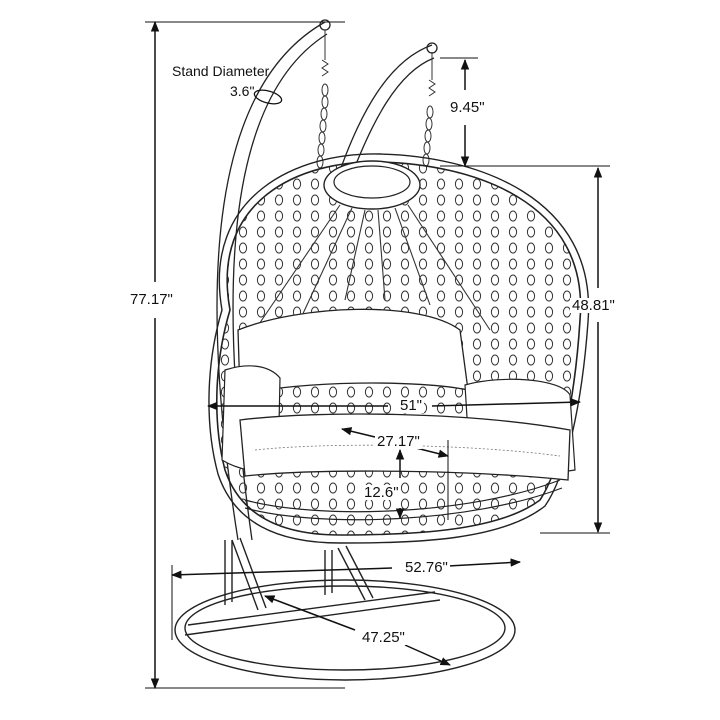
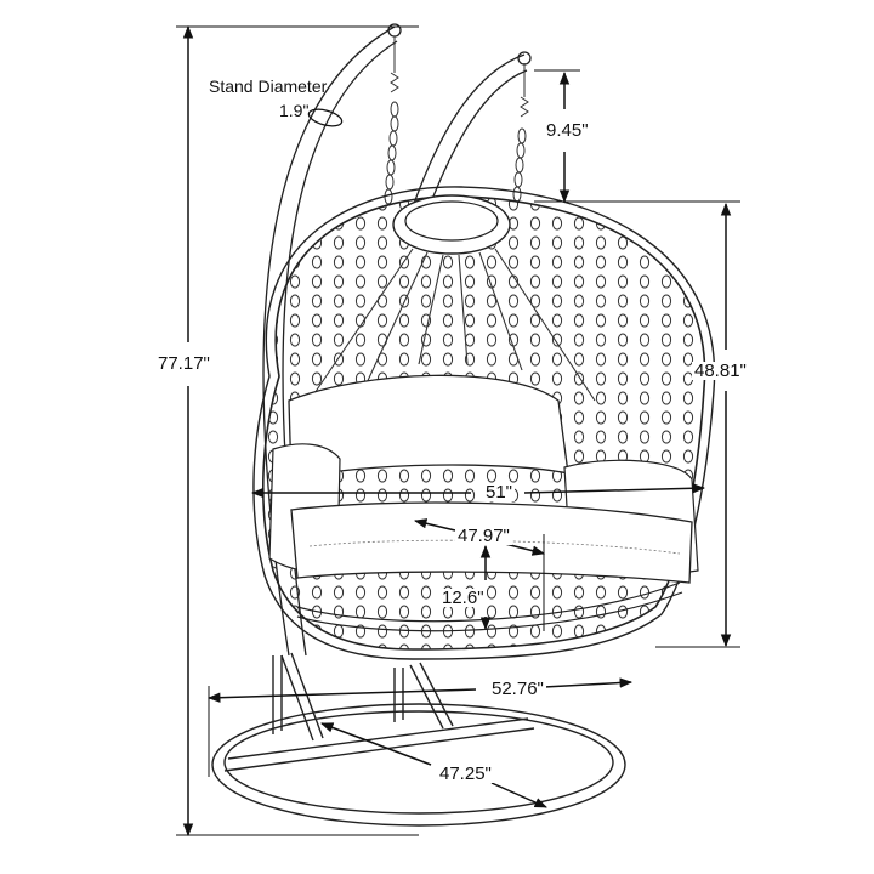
  Stand Diameter
- 3.6"
+ 1.9"
  9.45"
  77.17"
  48.81"
  51"
- 27.17"
+ 47.97"
  12.6"
  52.76"
  47.25"
